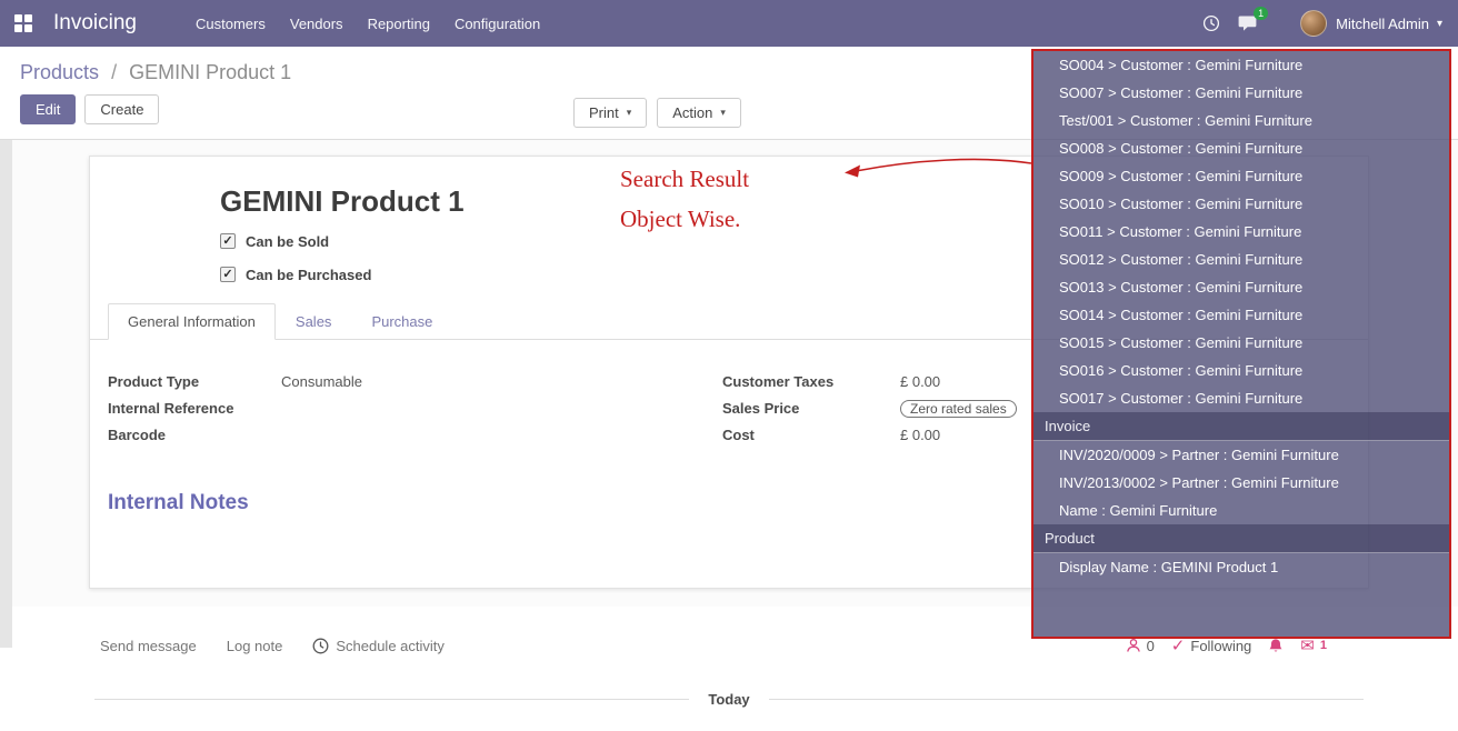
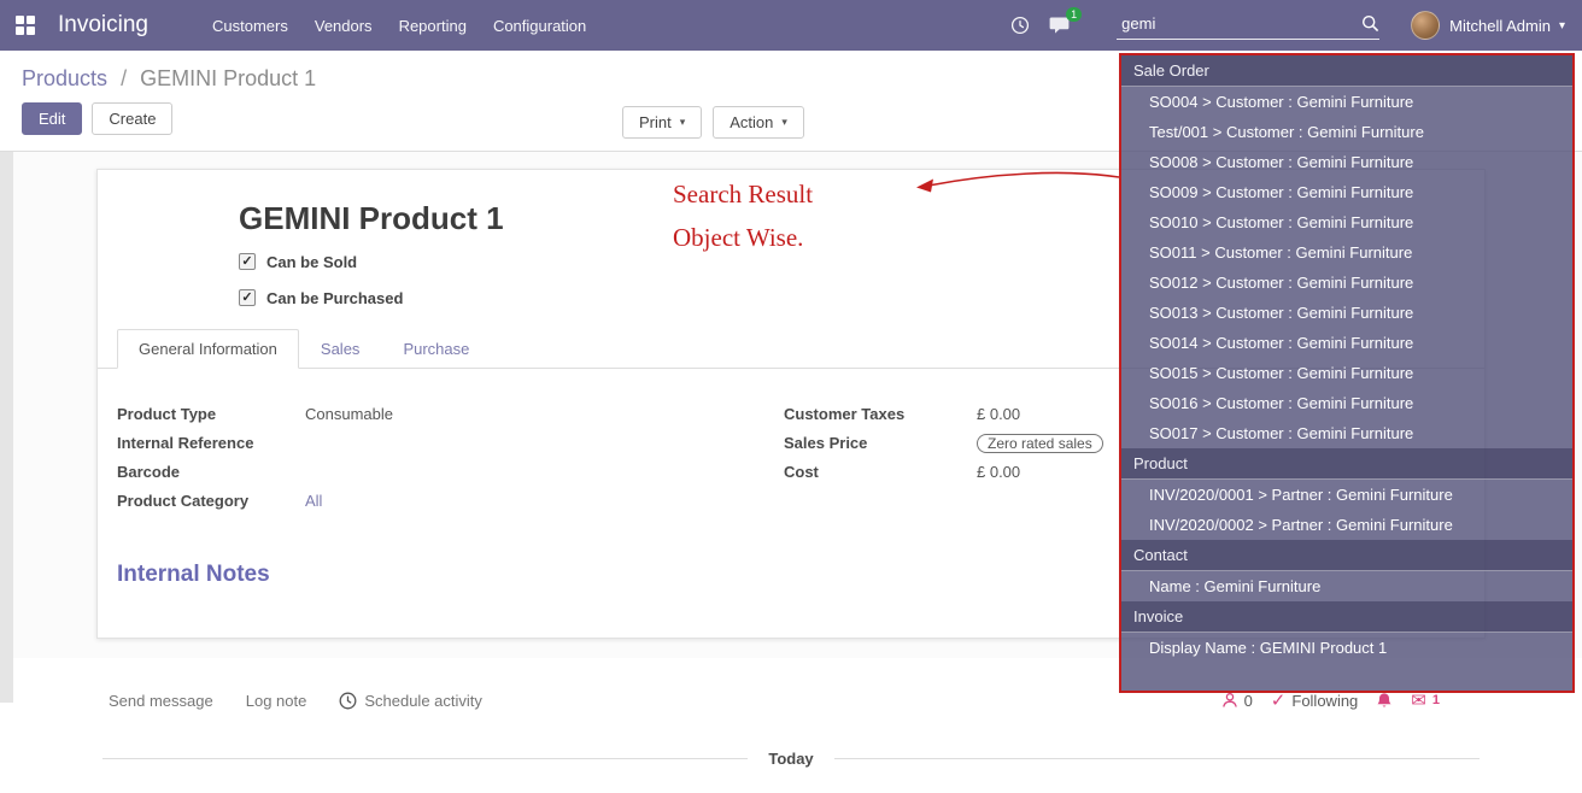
  Invoicing
  Customers
  Vendors
  Reporting
  Configuration
  1
+ gemi
  Mitchell Admin
  ▾
  Products / GEMINI Product 1
  Edit
  Create
  Print
  ▾
  Action
  ▾
  GEMINI Product 1
  ✓
  Can be Sold
  ✓
  Can be Purchased
  General Information
  Sales
  Purchase
  Product Type
  Consumable
  Internal Reference
  Barcode
+ Product Category
+ All
  Customer Taxes
  £ 0.00
  Sales Price
  Zero rated sales
  Cost
  £ 0.00
  Internal Notes
  Send message
  Log note
  Schedule activity
  0
  ✓
  Following
  ✉
  1
  Today
+ Sale Order
  SO004 > Customer : Gemini Furniture
- SO007 > Customer : Gemini Furniture
  Test/001 > Customer : Gemini Furniture
  SO008 > Customer : Gemini Furniture
  SO009 > Customer : Gemini Furniture
  SO010 > Customer : Gemini Furniture
  SO011 > Customer : Gemini Furniture
  SO012 > Customer : Gemini Furniture
  SO013 > Customer : Gemini Furniture
  SO014 > Customer : Gemini Furniture
  SO015 > Customer : Gemini Furniture
  SO016 > Customer : Gemini Furniture
  SO017 > Customer : Gemini Furniture
- Invoice
+ Product
- INV/2020/0009 > Partner : Gemini Furniture
+ INV/2020/0001 > Partner : Gemini Furniture
- INV/2013/0002 > Partner : Gemini Furniture
+ INV/2020/0002 > Partner : Gemini Furniture
+ Contact
  Name : Gemini Furniture
- Product
+ Invoice
  Display Name : GEMINI Product 1
  Search Result
  Object Wise.
